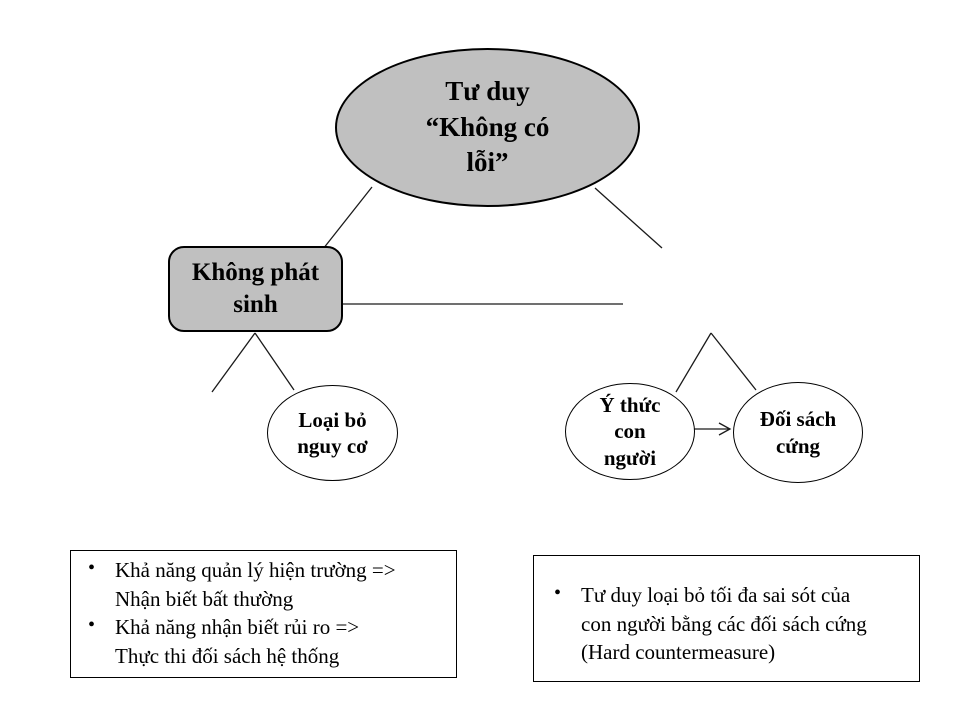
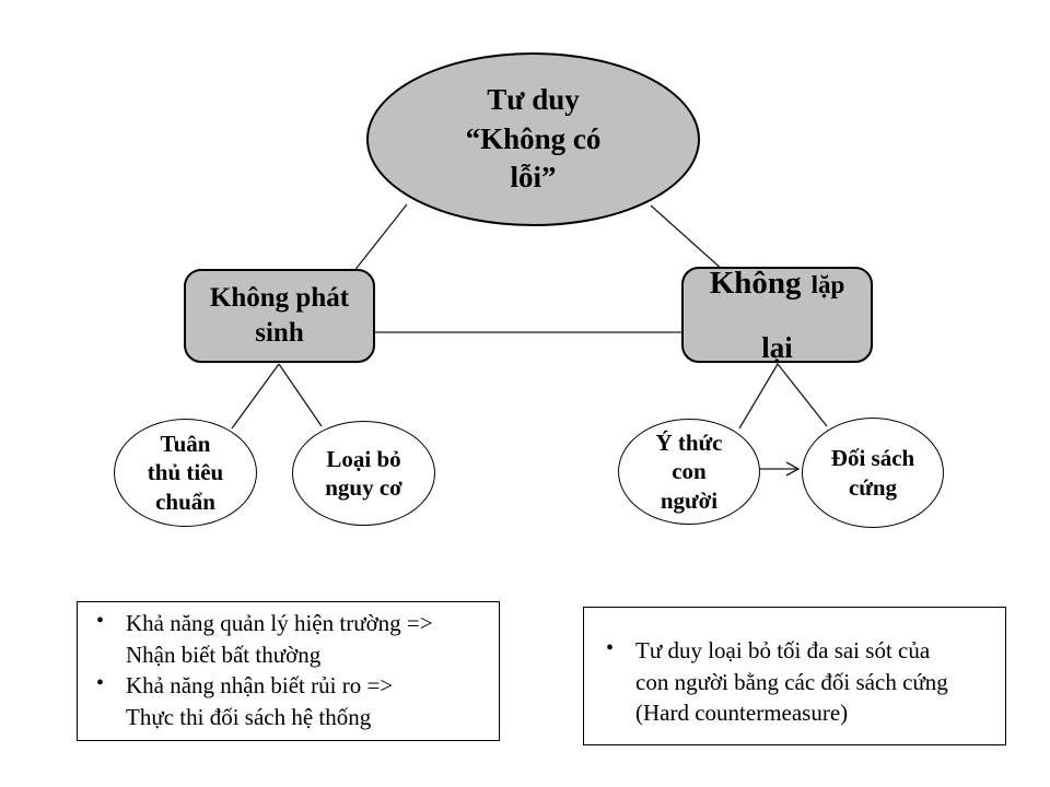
  Tư duy
  “Không có
  lỗi”
  Không phát
  sinh
+ Không lặp
+ lại
+ Tuân
+ thủ tiêu
+ chuẩn
  Loại bỏ
  nguy cơ
  Ý thức
  con
  người
  Đối sách
  cứng
  •
  Khả năng quản lý hiện trường =>
  Nhận biết bất thường
  •
  Khả năng nhận biết rủi ro =>
  Thực thi đối sách hệ thống
  •
  Tư duy loại bỏ tối đa sai sót của
  con người bằng các đối sách cứng
  (Hard countermeasure)
